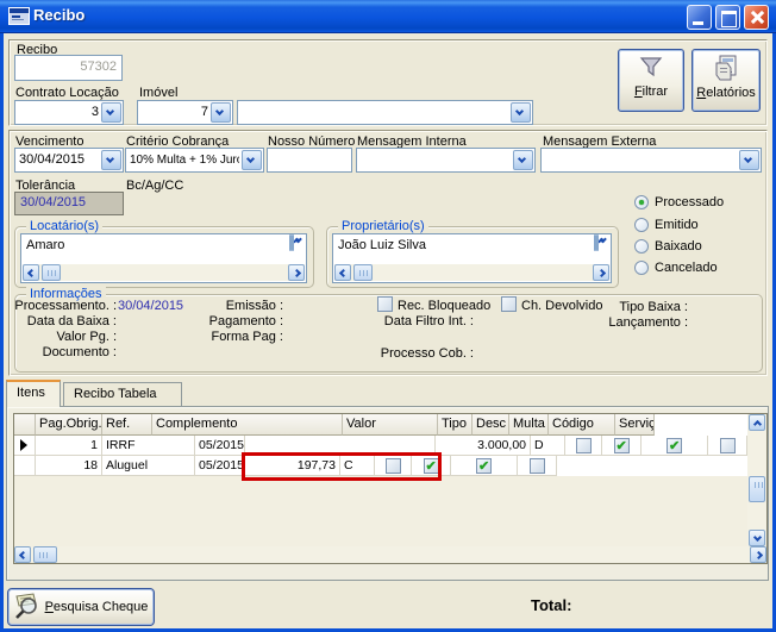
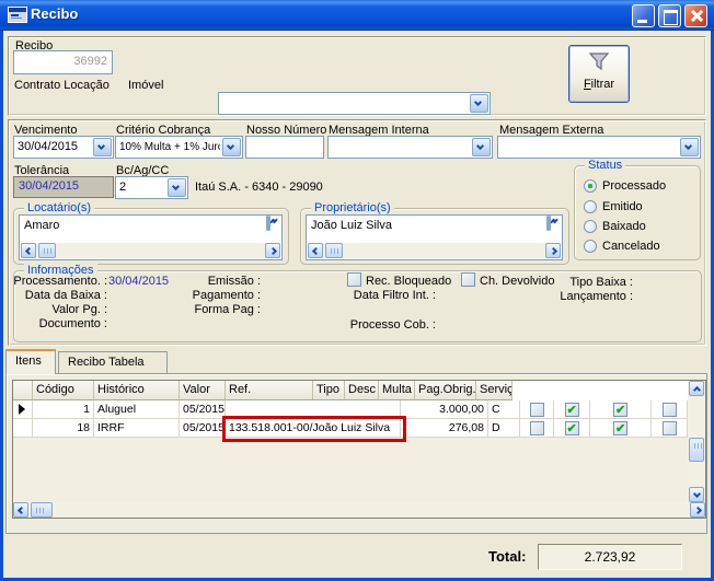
  Recibo
  Recibo
- 57302
+ 36992
  Contrato Locação
- 3
  Imóvel
- 7
  Filtrar
- Relatórios
  Vencimento
  30/04/2015
  Critério Cobrança
  10% Multa + 1% Jur
  Nosso Número
  Mensagem Interna
  Mensagem Externa
  Tolerância
  30/04/2015
  Bc/Ag/CC
+ 2
+ Itaú S.A. - 6340 - 29090
+ Status
  Processado
  Emitido
  Baixado
  Cancelado
  Locatário(s)
  Amaro
  Proprietário(s)
  João Luiz Silva
  Informações
  Processamento. :
  30/04/2015
  Data da Baixa :
  Valor Pg. :
  Documento :
  Emissão :
  Pagamento :
  Forma Pag :
  Rec. Bloqueado
  Ch. Devolvido
  Tipo Baixa :
  Data Filtro Int. :
  Lançamento :
  Processo Cob. :
  Itens
  Recibo Tabela
- Pag.Obrig.
+ Código
+ Histórico
- Ref.
+ Valor
- Complemento
- Valor
+ Ref.
  Tipo
  Desc
  Multa
- Código
+ Pag.Obrig.
  Serviç
  1
- IRRF
+ Aluguel
  05/2015
  3.000,00
- D
+ C
  18
- Aluguel
+ IRRF
  05/2015
+ 133.518.001-00/João Luiz Silva
- 197,73
+ 276,08
- C
+ D
- Pesquisa Cheque
  Total:
+ 2.723,92
